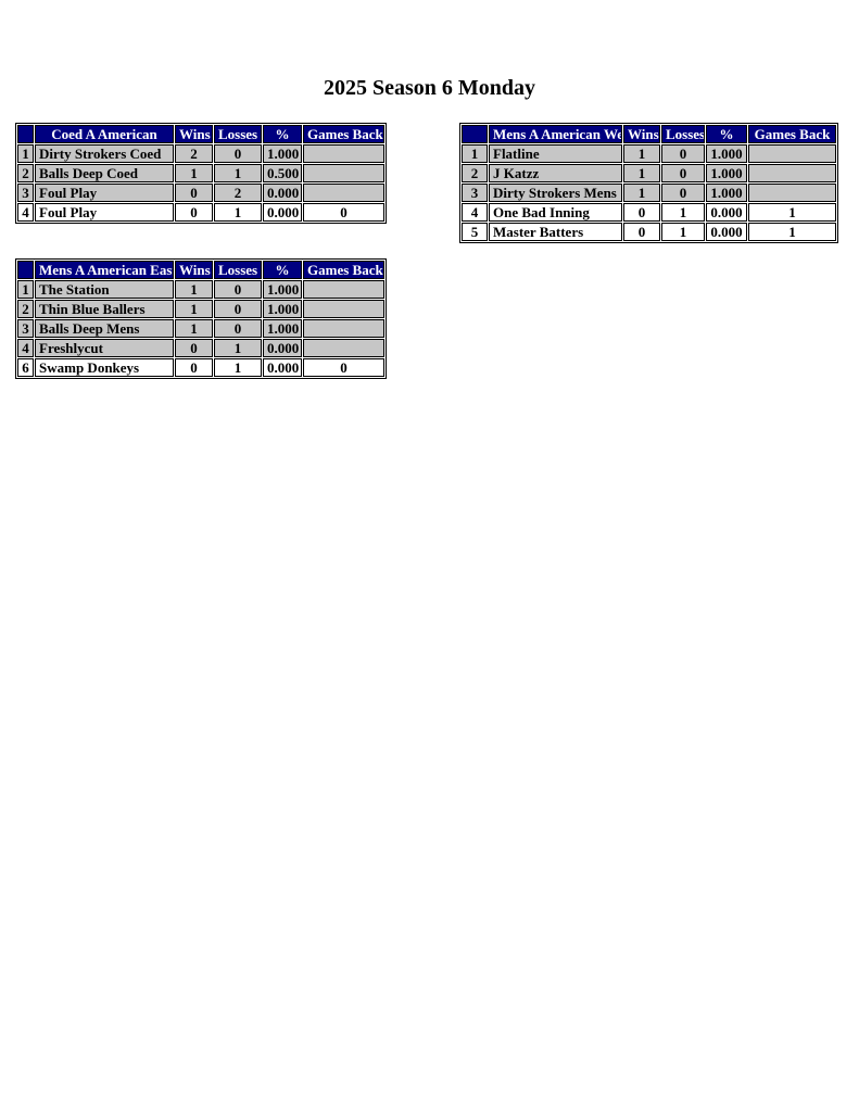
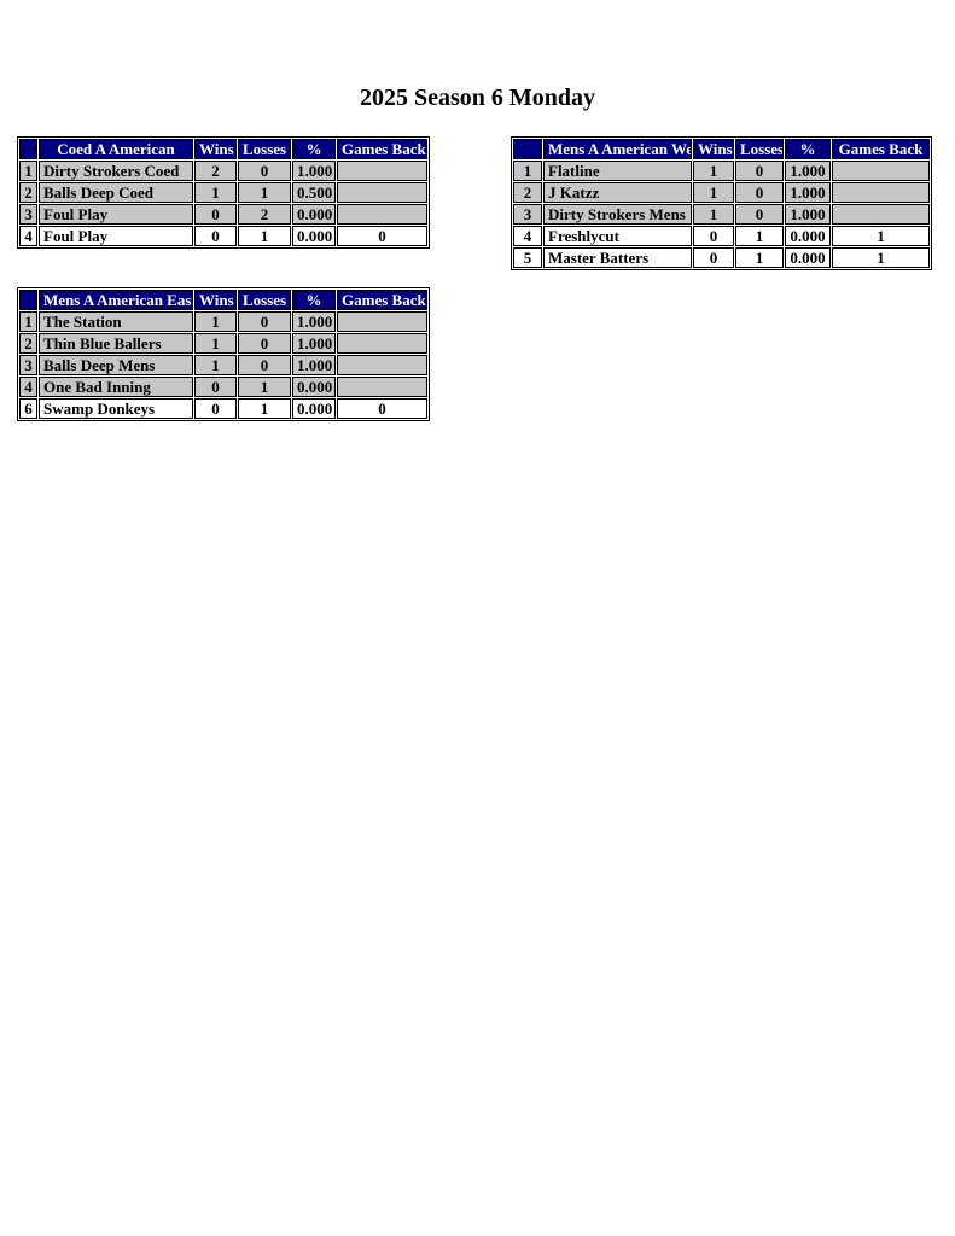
  2025 Season 6 Monday
  	Coed A American	Wins	Losses	%	Games Back
  1	Dirty Strokers Coed	2	0	1.000
  2	Balls Deep Coed	1	1	0.500
  3	Foul Play	0	2	0.000
  4	Foul Play	0	1	0.000	0
  	Mens A American We	Wins	Losses	%	Games Back
  1	Flatline	1	0	1.000
  2	J Katzz	1	0	1.000
  3	Dirty Strokers Mens	1	0	1.000
- 4	One Bad Inning	0	1	0.000	1
+ 4	Freshlycut	0	1	0.000	1
  5	Master Batters	0	1	0.000	1
  	Mens A American Eas	Wins	Losses	%	Games Back
  1	The Station	1	0	1.000
  2	Thin Blue Ballers	1	0	1.000
  3	Balls Deep Mens	1	0	1.000
- 4	Freshlycut	0	1	0.000
+ 4	One Bad Inning	0	1	0.000
  6	Swamp Donkeys	0	1	0.000	0
